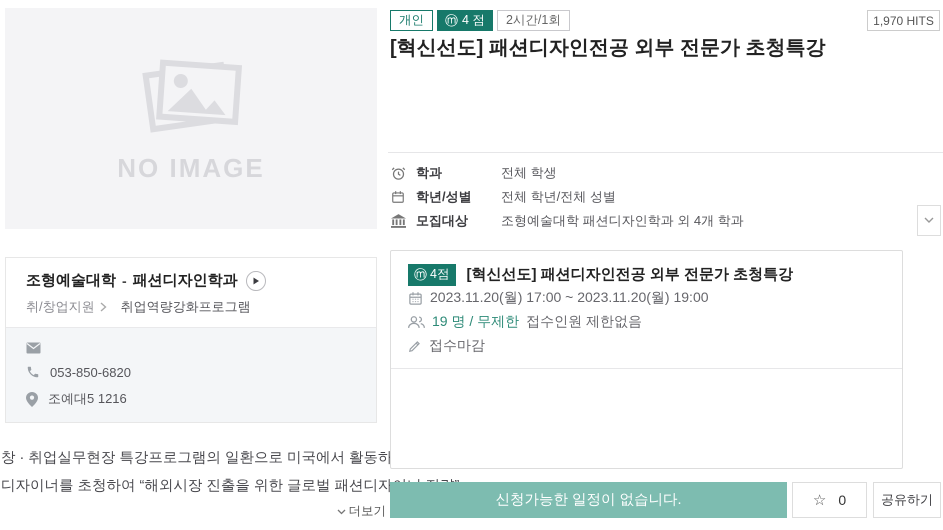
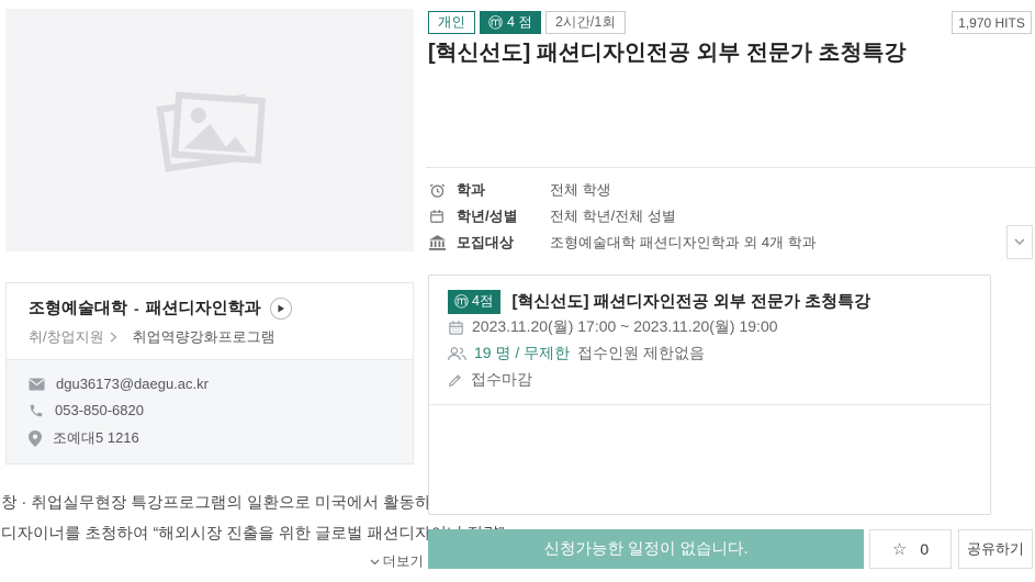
- NO IMAGE
  조형예술대학
  -
  패션디자인학과
  취/창업지원
  취업역량강화프로그램
+ dgu36173@daegu.ac.kr
  053-850-6820
  조예대5 1216
  창 · 취업실무현장 특강프로그램의 일환으로 미국에서 활동하
  디자이너를 초청하여 “해외시장 진출을 위한 글로벌 패션디자
  더보기
  개인
  ⓜ
  4 점
  2시간/1회
  1,970 HITS
  [혁신선도] 패션디자인전공 외부 전문가 초청특강
  학과
  전체 학생
  학년/성별
  전체 학년/전체 성별
  모집대상
  조형예술대학 패션디자인학과 외 4개 학과
  ⓜ
  4점
  [혁신선도] 패션디자인전공 외부 전문가 초청특강
  2023.11.20(월) 17:00 ~ 2023.11.20(월) 19:00
  19 명 / 무제한
  접수인원 제한없음
  접수마감
  신청가능한 일정이 없습니다.
  ☆
  0
  공유하기
